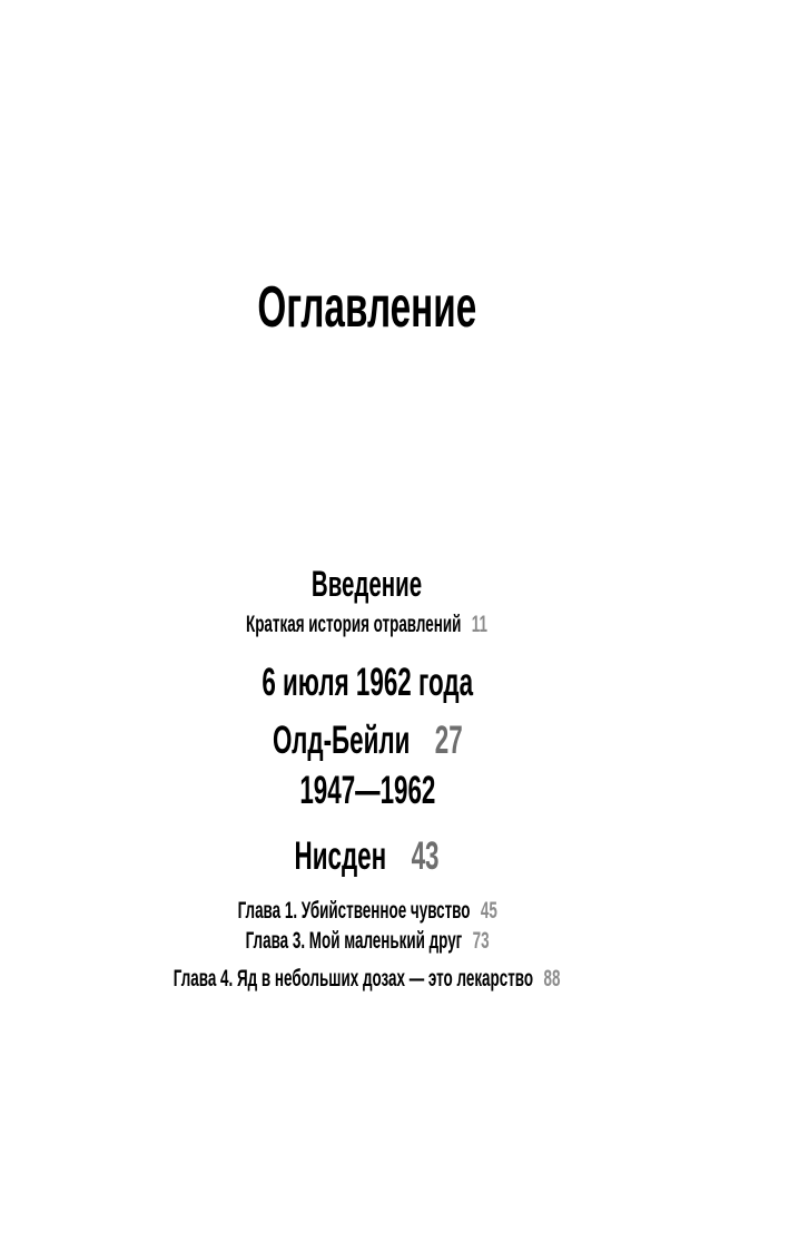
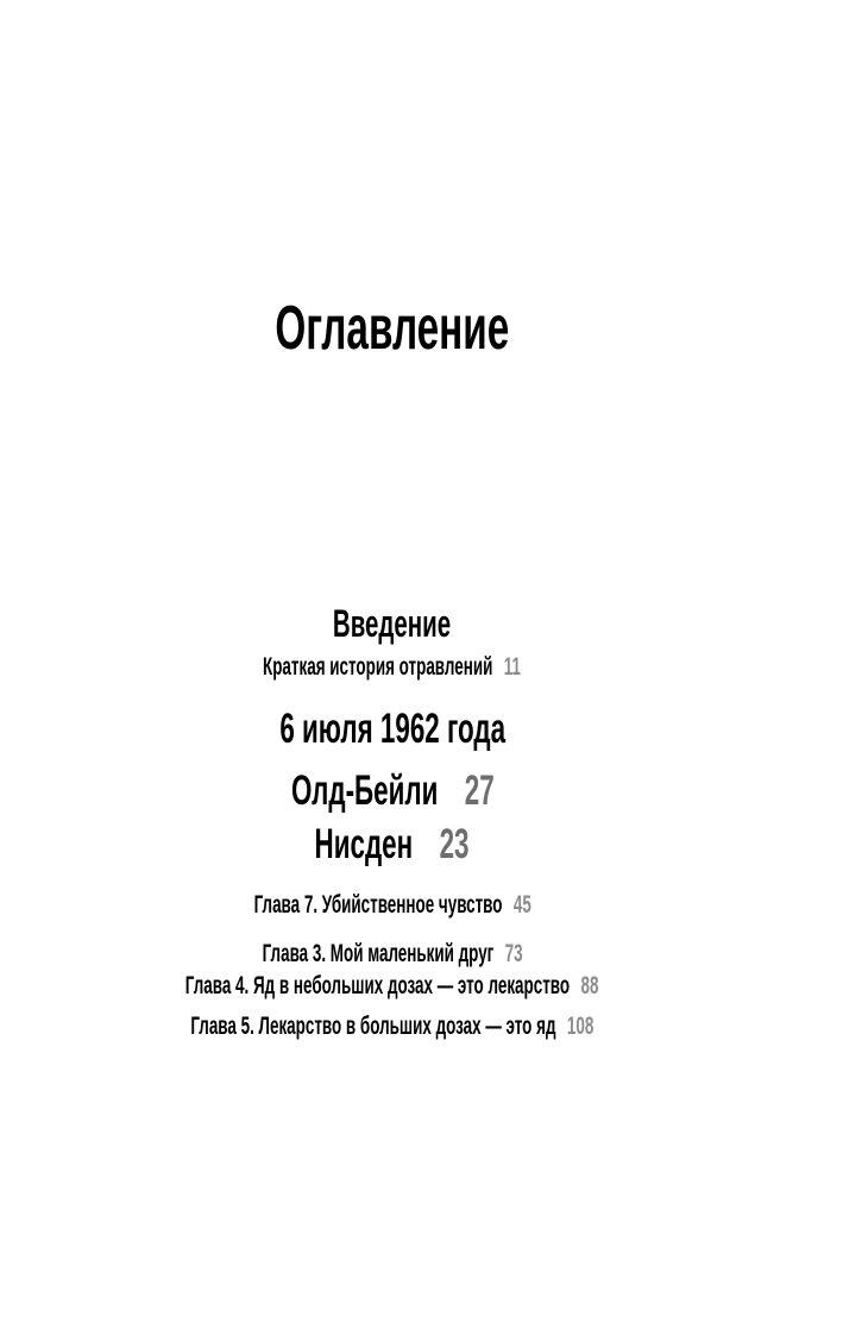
  Оглавление
  Введение
  Краткая история отравлений 11
  6 июля 1962 года
  Олд-Бейли 27
- 1947—1962
- Нисден 43
+ Нисден 23
- Глава 1. Убийственное чувство 45
+ Глава 7. Убийственное чувство 45
  Глава 3. Мой маленький друг 73
  Глава 4. Яд в небольших дозах — это лекарство 88
+ Глава 5. Лекарство в больших дозах — это яд 108
